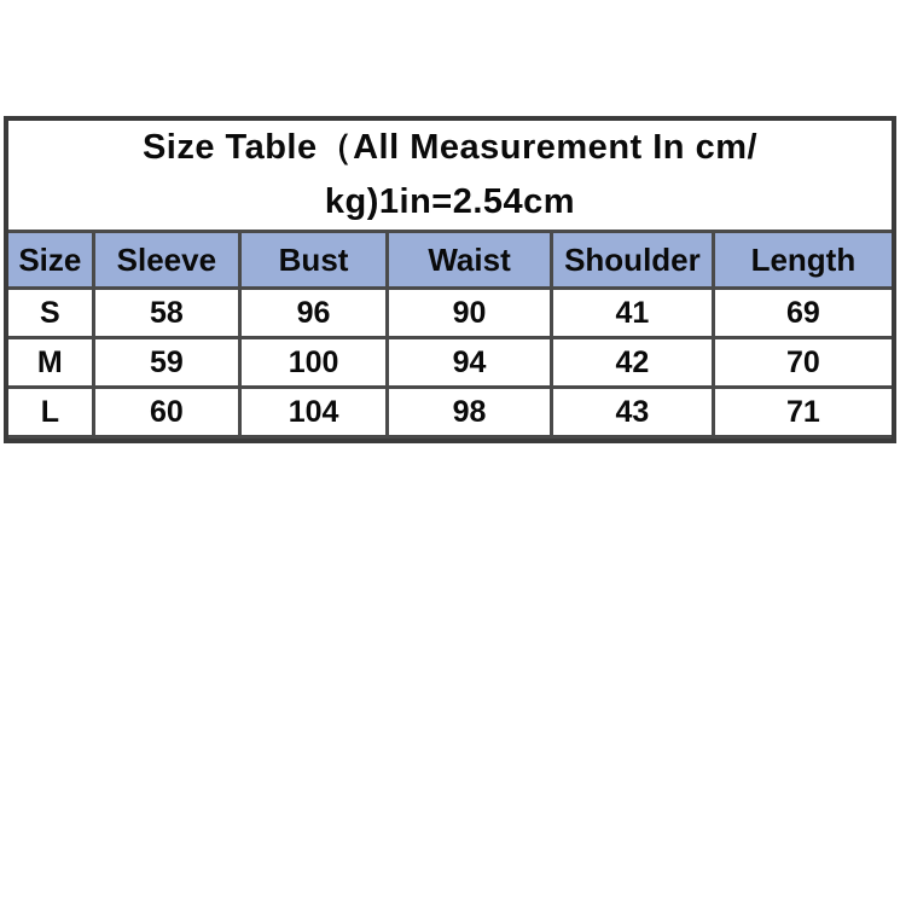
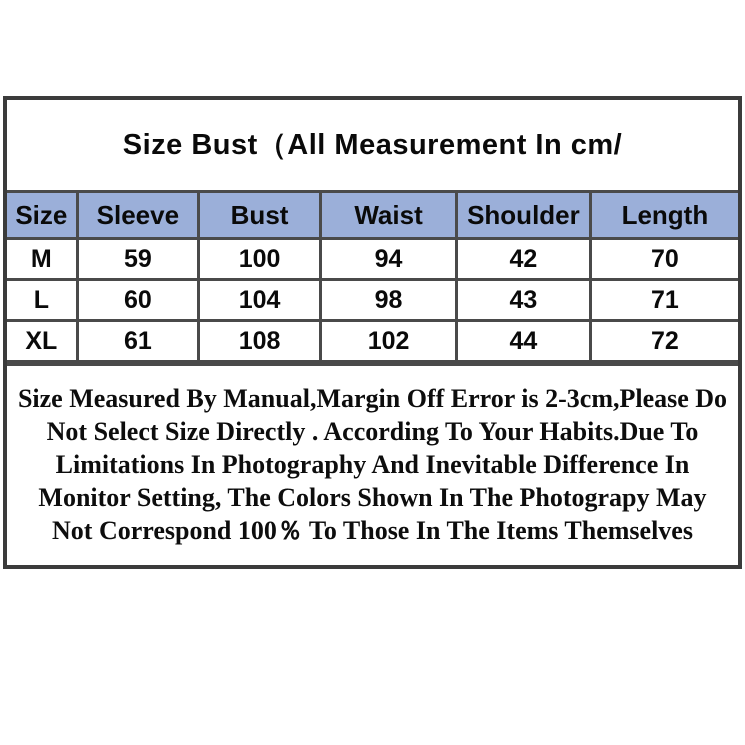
- Size Table（All Measurement In cm/
+ Size Bust（All Measurement In cm/
- kg)1in=2.54cm
  Size	Sleeve	Bust	Waist	Shoulder	Length
- S	58	96	90	41	69
  M	59	100	94	42	70
  L	60	104	98	43	71
+ XL	61	108	102	44	72
+ Size Measured By Manual,Margin Off Error is 2-3cm,Please Do Not Select Size Directly . According To Your Habits.Due To Limitations In Photography And Inevitable Difference In Monitor Setting, The Colors Shown In The Photograpy May Not Correspond 100％ To Those In The Items Themselves
